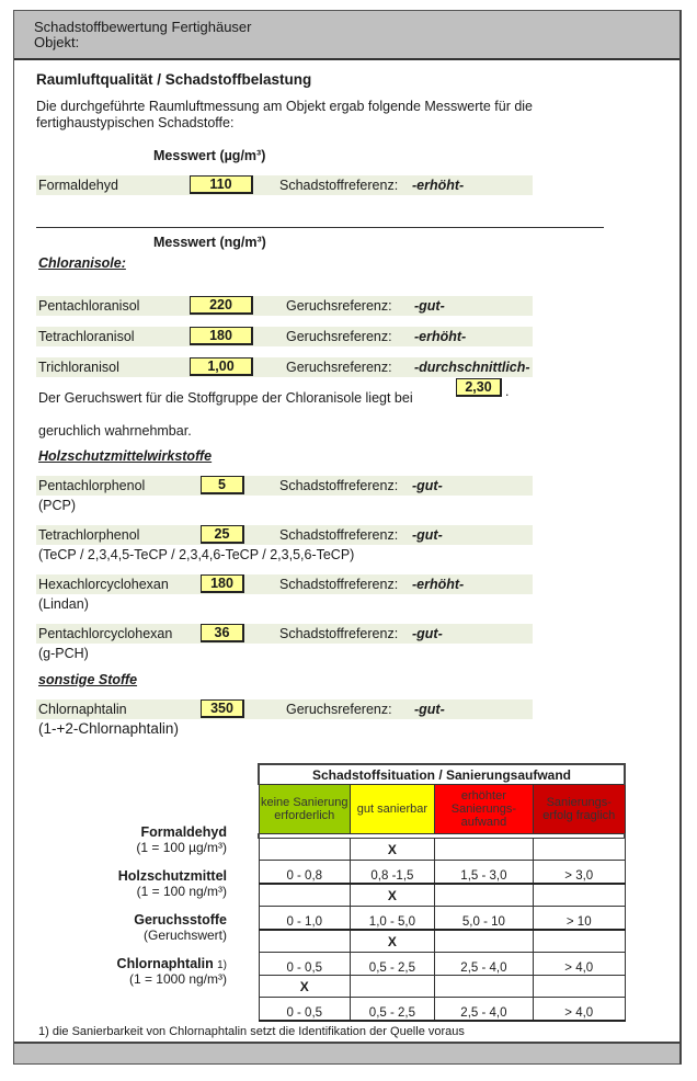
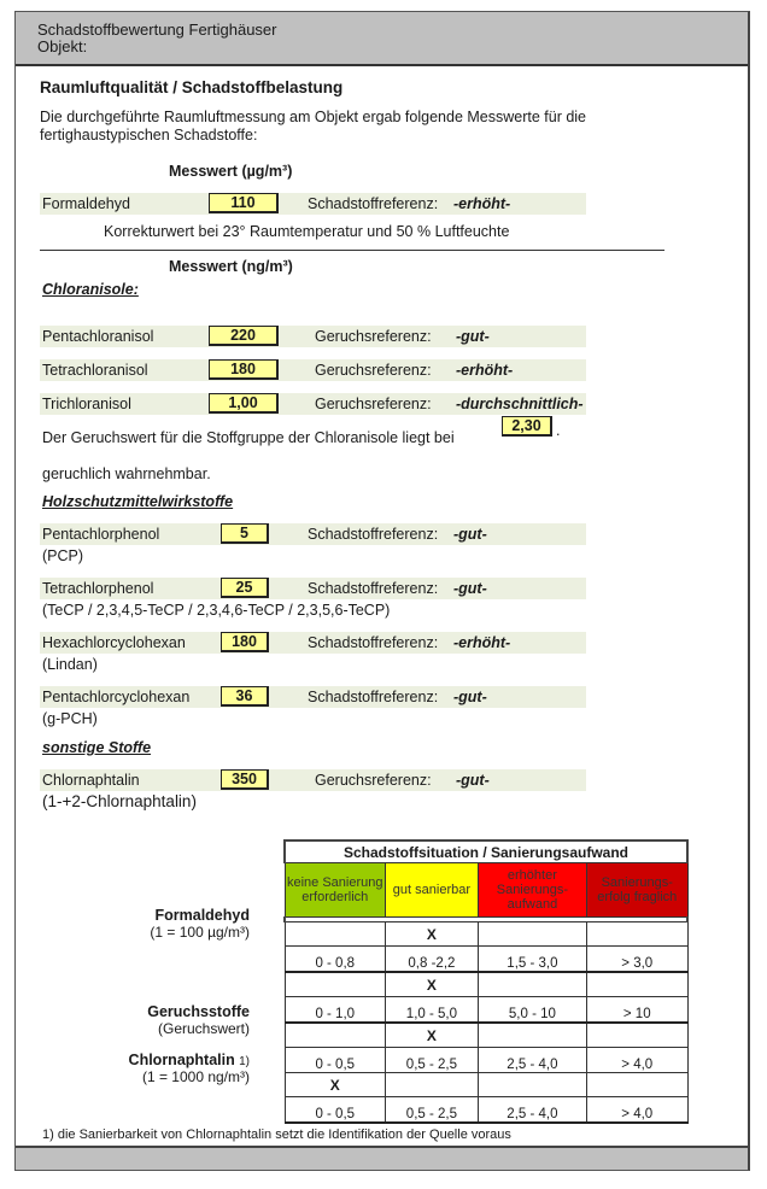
  Schadstoffbewertung Fertighäuser
  Objekt:
  Raumluftqualität / Schadstoffbelastung
  Die durchgeführte Raumluftmessung am Objekt ergab folgende Messwerte für die
  fertighaustypischen Schadstoffe:
  Messwert (µg/m³)
  Formaldehyd
  110
  Schadstoffreferenz:
  -erhöht-
+ Korrekturwert bei 23° Raumtemperatur und 50 % Luftfeuchte
  Messwert (ng/m³)
  Chloranisole:
  Pentachloranisol
  220
  Geruchsreferenz:
  -gut-
  Tetrachloranisol
  180
  Geruchsreferenz:
  -erhöht-
  Trichloranisol
  1,00
  Geruchsreferenz:
  -durchschnittlich-
  Der Geruchswert für die Stoffgruppe der Chloranisole liegt bei
  2,30
  .
  geruchlich wahrnehmbar.
  Holzschutzmittelwirkstoffe
  Pentachlorphenol
  5
  Schadstoffreferenz:
  -gut-
  (PCP)
  Tetrachlorphenol
  25
  Schadstoffreferenz:
  -gut-
  (TeCP / 2,3,4,5-TeCP / 2,3,4,6-TeCP / 2,3,5,6-TeCP)
  Hexachlorcyclohexan
  180
  Schadstoffreferenz:
  -erhöht-
  (Lindan)
  Pentachlorcyclohexan
  36
  Schadstoffreferenz:
  -gut-
  (g-PCH)
  sonstige Stoffe
  Chlornaphtalin
  350
  Geruchsreferenz:
  -gut-
  (1-+2-Chlornaphtalin)
  Formaldehyd
  (1 = 100 µg/m³)
- Holzschutzmittel
- (1 = 100 ng/m³)
  Geruchsstoffe
  (Geruchswert)
  Chlornaphtalin 1)
  (1 = 1000 ng/m³)
  Schadstoffsituation / Sanierungsaufwand
  keine Sanierungerforderlich	gut sanierbar	erhöhterSanierungs-aufwand	Sanierungs-erfolg fraglich
  	X
- 0 - 0,8	0,8 -1,5	1,5 - 3,0	> 3,0
+ 0 - 0,8	0,8 -2,2	1,5 - 3,0	> 3,0
  	X
  0 - 1,0	1,0 - 5,0	5,0 - 10	> 10
  	X
  0 - 0,5	0,5 - 2,5	2,5 - 4,0	> 4,0
  X
  0 - 0,5	0,5 - 2,5	2,5 - 4,0	> 4,0
  1) die Sanierbarkeit von Chlornaphtalin setzt die Identifikation der Quelle voraus
